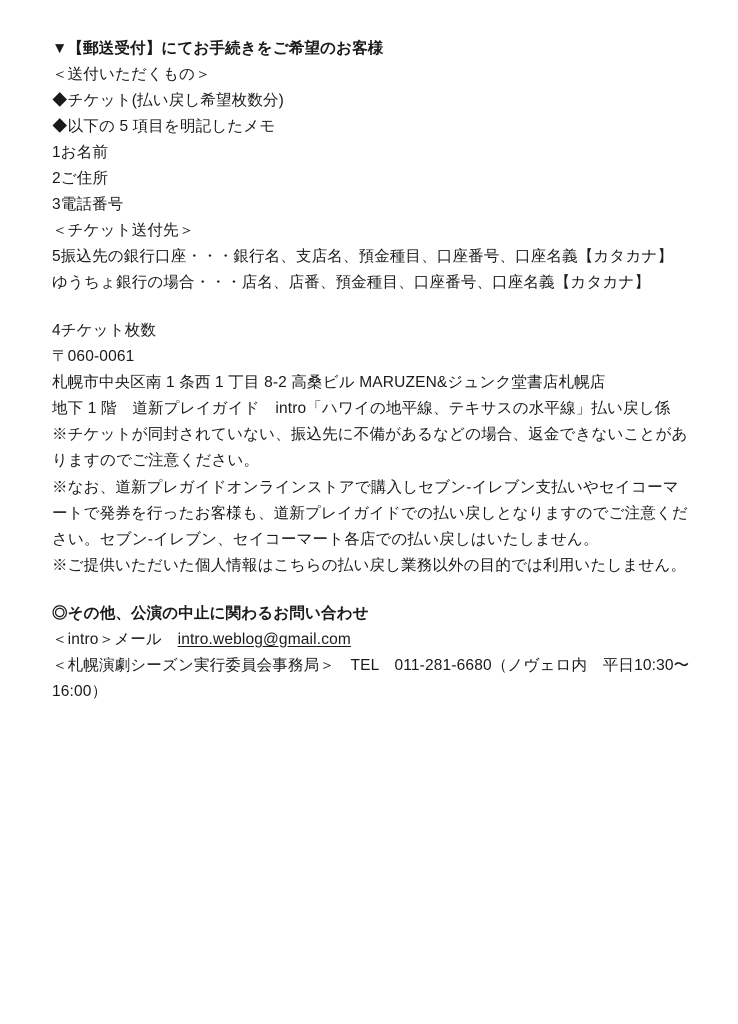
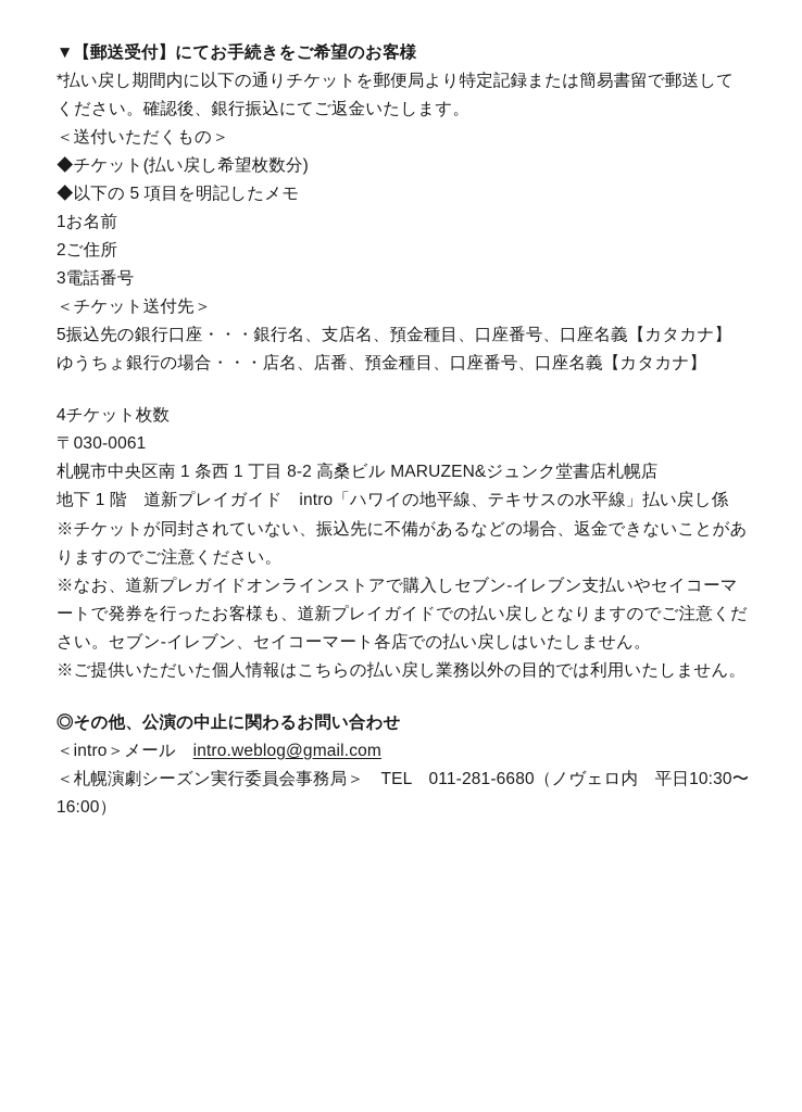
  ▼【郵送受付】にてお手続きをご希望のお客様
+ *払い戻し期間内に以下の通りチケットを郵便局より特定記録または簡易書留で郵送してください。確認後、銀行振込にてご返金いたします。
  ＜送付いただくもの＞
  ◆チケット(払い戻し希望枚数分)
  ◆以下の 5 項目を明記したメモ
  1お名前
  2ご住所
  3電話番号
  ＜チケット送付先＞
  5振込先の銀行口座・・・銀行名、支店名、預金種目、口座番号、口座名義【カタカナ】
  ゆうちょ銀行の場合・・・店名、店番、預金種目、口座番号、口座名義【カタカナ】
  4チケット枚数
- 〒060-0061
+ 〒030-0061
  札幌市中央区南 1 条西 1 丁目 8-2 高桑ビル MARUZEN&ジュンク堂書店札幌店
  地下 1 階 道新プレイガイド intro「ハワイの地平線、テキサスの水平線」払い戻し係
  ※チケットが同封されていない、振込先に不備があるなどの場合、返金できないことがありますのでご注意ください。
  ※なお、道新プレガイドオンラインストアで購入しセブン-イレブン支払いやセイコーマートで発券を行ったお客様も、道新プレイガイドでの払い戻しとなりますのでご注意ください。セブン-イレブン、セイコーマート各店での払い戻しはいたしません。
  ※ご提供いただいた個人情報はこちらの払い戻し業務以外の目的では利用いたしません。
  ◎その他、公演の中止に関わるお問い合わせ
  ＜intro＞メール intro.weblog@gmail.com
  ＜札幌演劇シーズン実行委員会事務局＞ TEL 011-281-6680（ノヴェロ内 平日10:30〜16:00）
